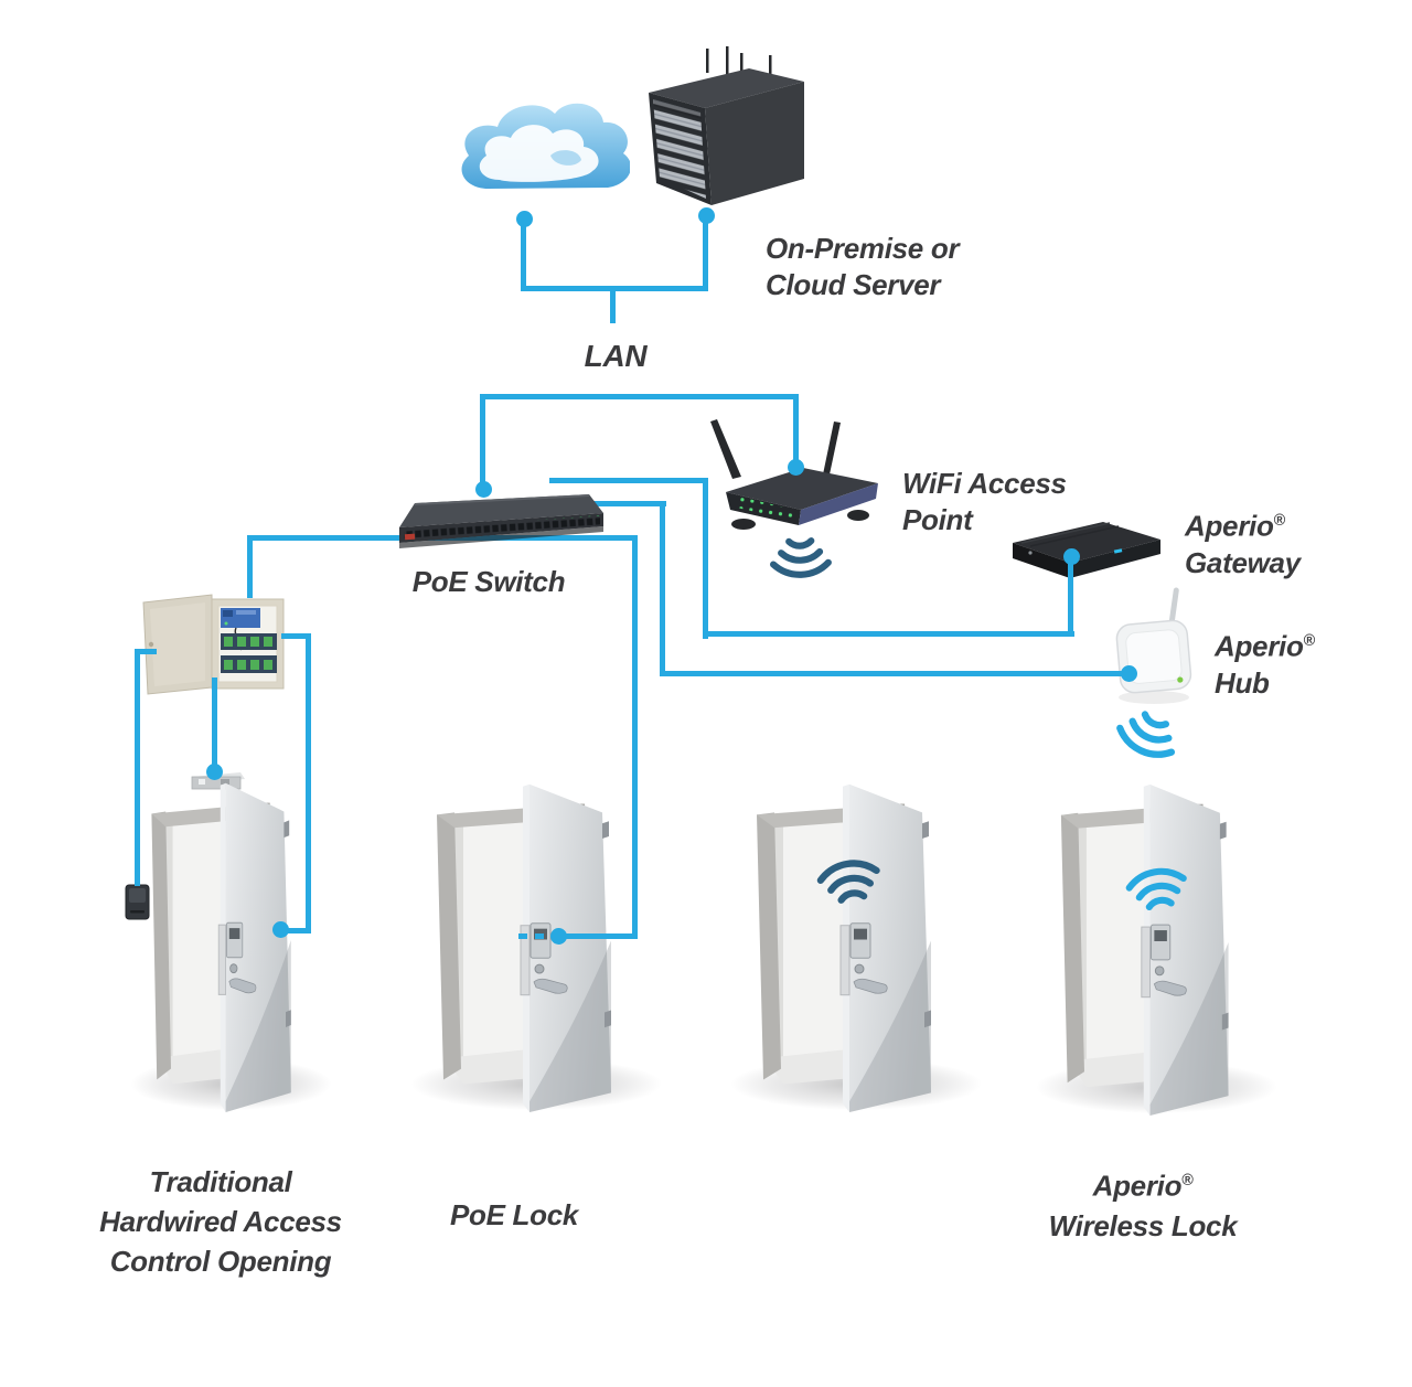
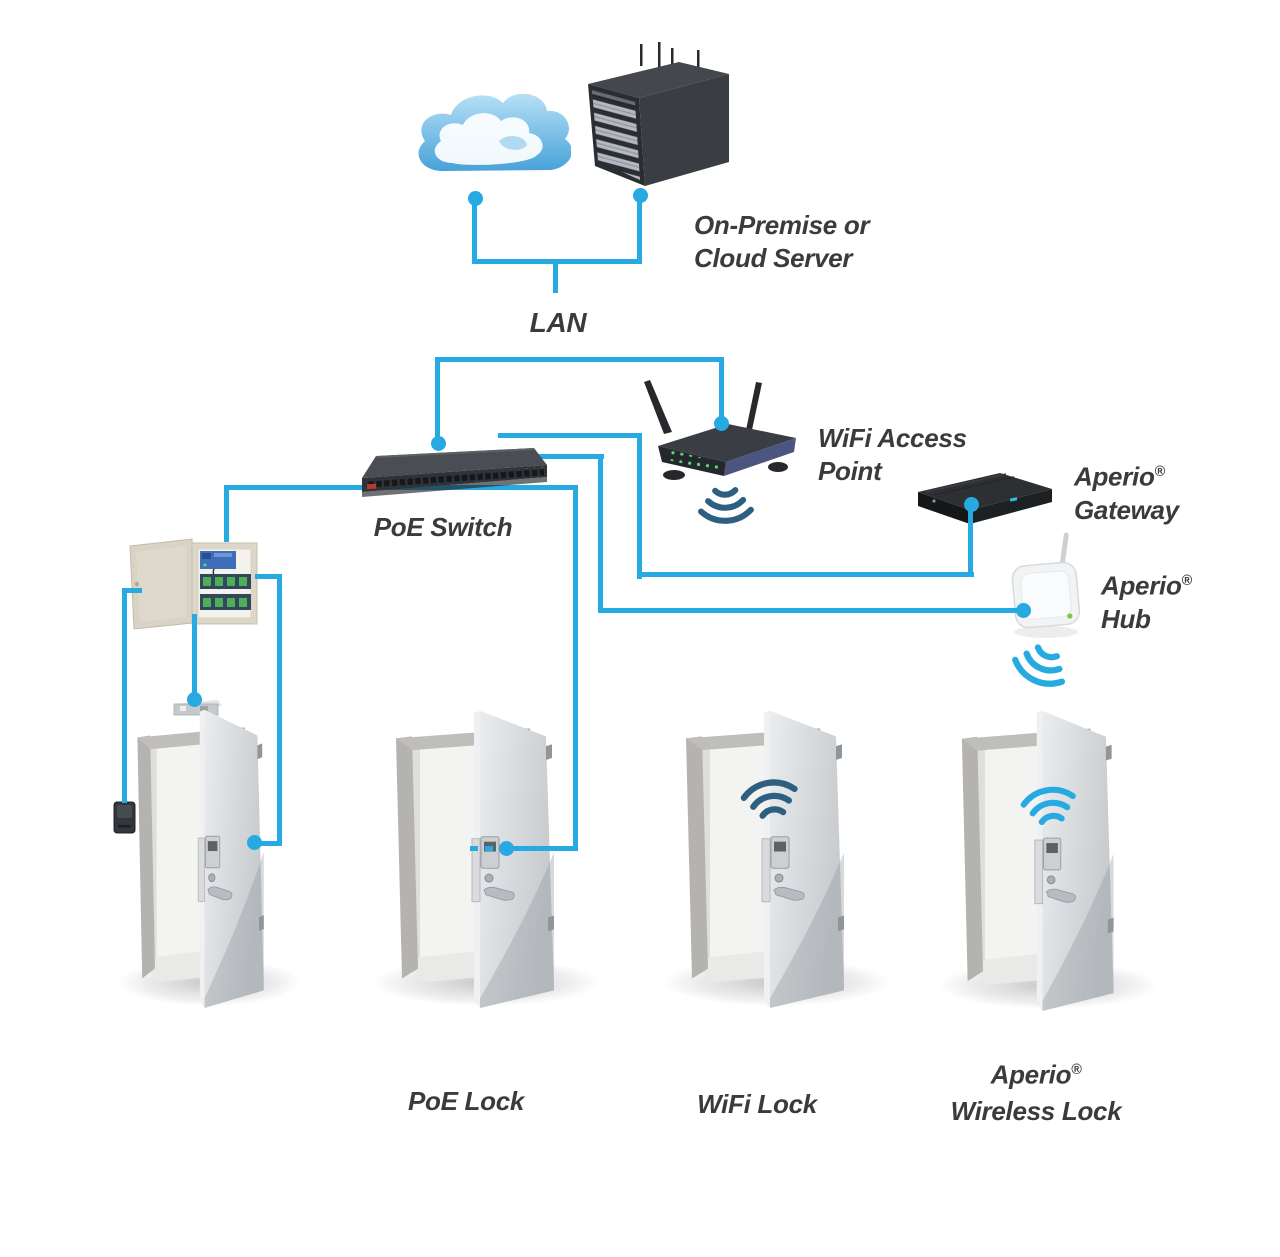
  On-Premise or
  Cloud Server
  LAN
  PoE Switch
  WiFi Access
  Point
  Aperio®
  Gateway
  Aperio®
  Hub
- Traditional
- Hardwired Access
- Control Opening
  PoE Lock
+ WiFi Lock
  Aperio®
  Wireless Lock
